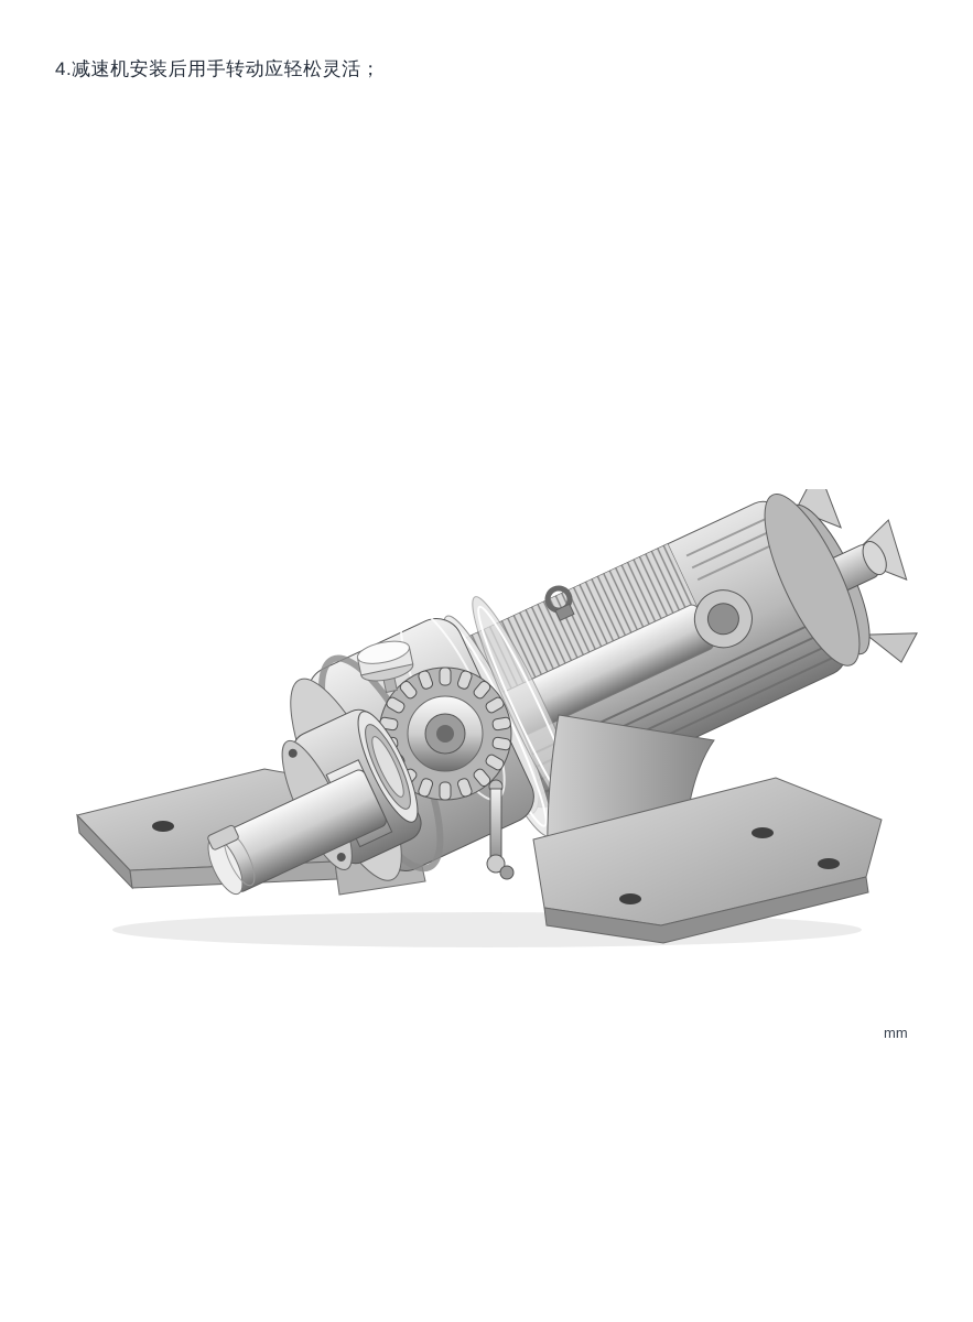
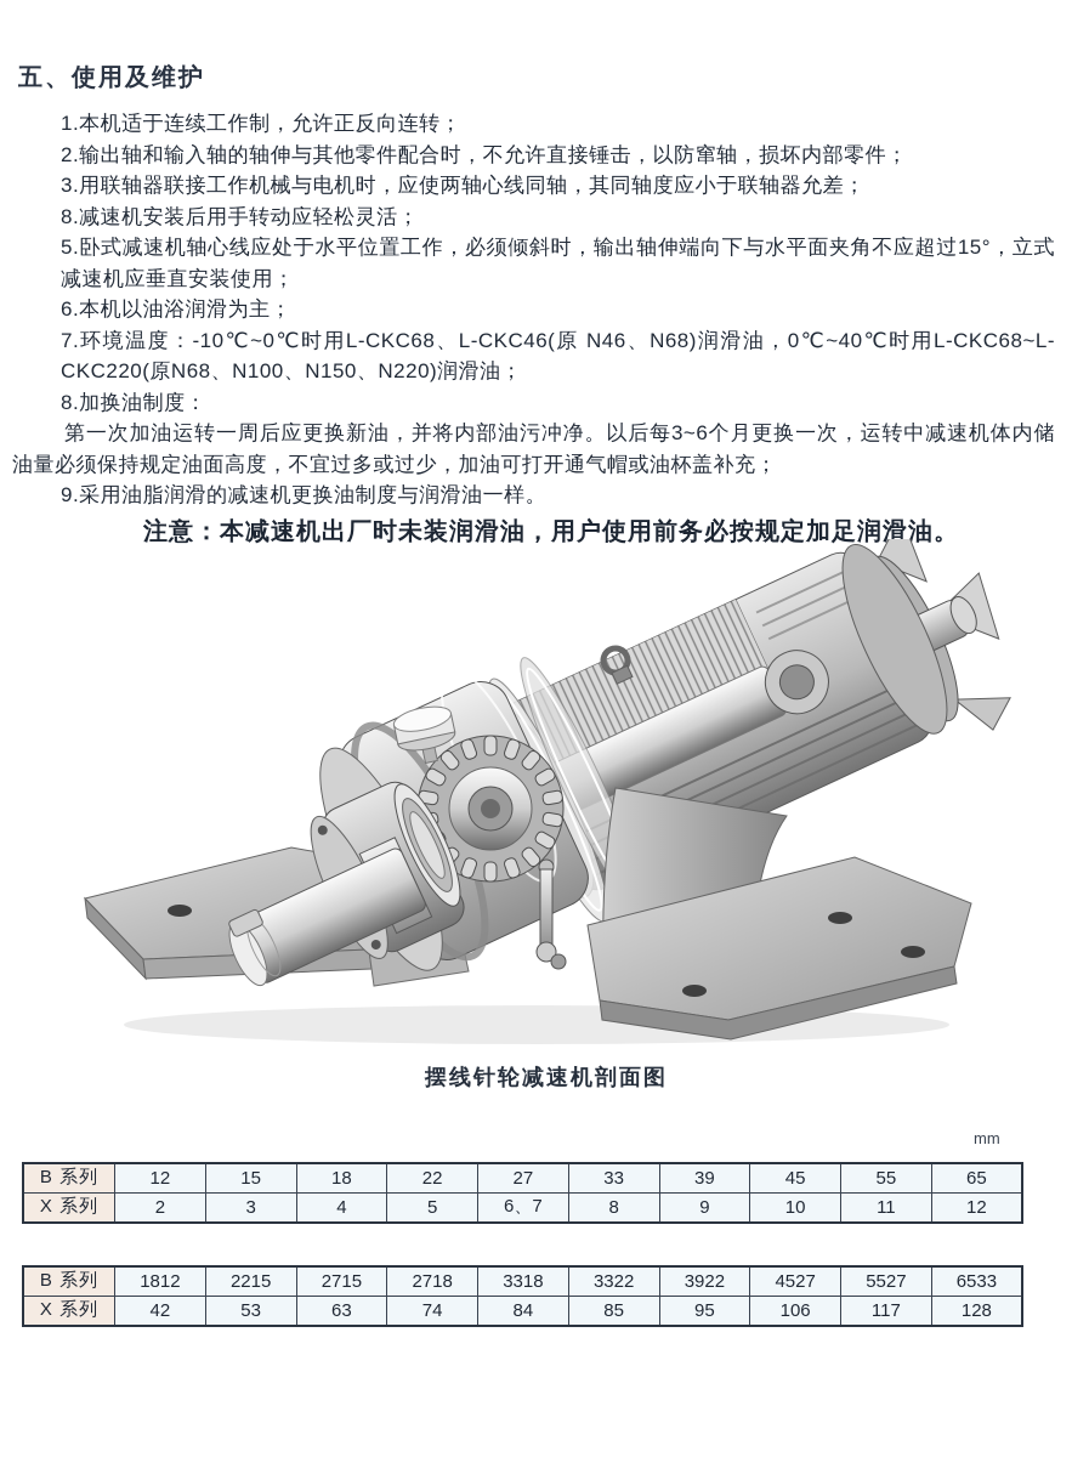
+ 五、使用及维护
+ 1.本机适于连续工作制，允许正反向连转；
+ 2.输出轴和输入轴的轴伸与其他零件配合时，不允许直接锤击，以防窜轴，损坏内部零件；
+ 3.用联轴器联接工作机械与电机时，应使两轴心线同轴，其同轴度应小于联轴器允差；
- 4.减速机安装后用手转动应轻松灵活；
+ 8.减速机安装后用手转动应轻松灵活；
+ 5.卧式减速机轴心线应处于水平位置工作，必须倾斜时，输出轴伸端向下与水平面夹角不应超过15°，立式减速机应垂直安装使用；
+ 6.本机以油浴润滑为主；
+ 7.环境温度：-10℃~0℃时用L-CKC68、L-CKC46(原 N46、N68)润滑油，0℃~40℃时用L-CKC68~L-CKC220(原N68、N100、N150、N220)润滑油；
+ 8.加换油制度：
+ 第一次加油运转一周后应更换新油，并将内部油污冲净。以后每3~6个月更换一次，运转中减速机体内储油量必须保持规定油面高度，不宜过多或过少，加油可打开通气帽或油杯盖补充；
+ 9.采用油脂润滑的减速机更换油制度与润滑油一样。
+ 注意：本减速机出厂时未装润滑油，用户使用前务必按规定加足润滑油。
+ 摆线针轮减速机剖面图
  mm
+ B 系列	12	15	18	22	27	33	39	45	55	65
+ X 系列	2	3	4	5	6、7	8	9	10	11	12
+ B 系列	1812	2215	2715	2718	3318	3322	3922	4527	5527	6533
+ X 系列	42	53	63	74	84	85	95	106	117	128
